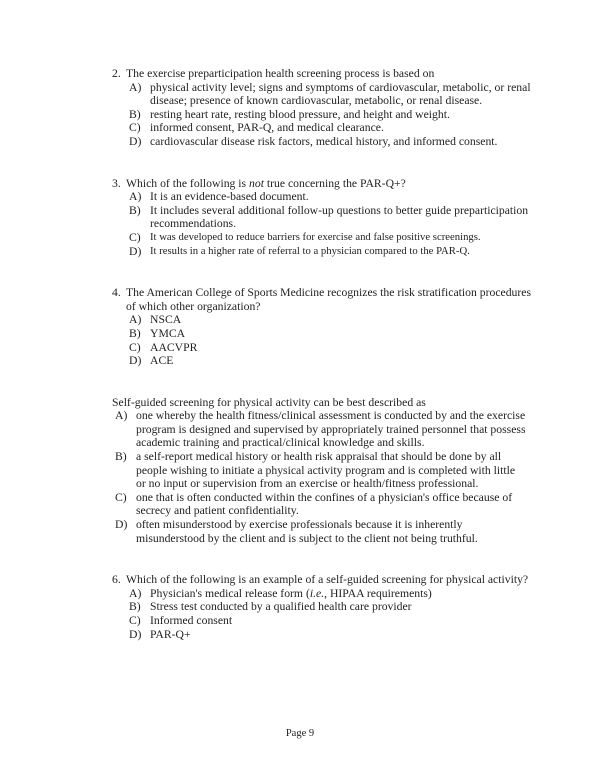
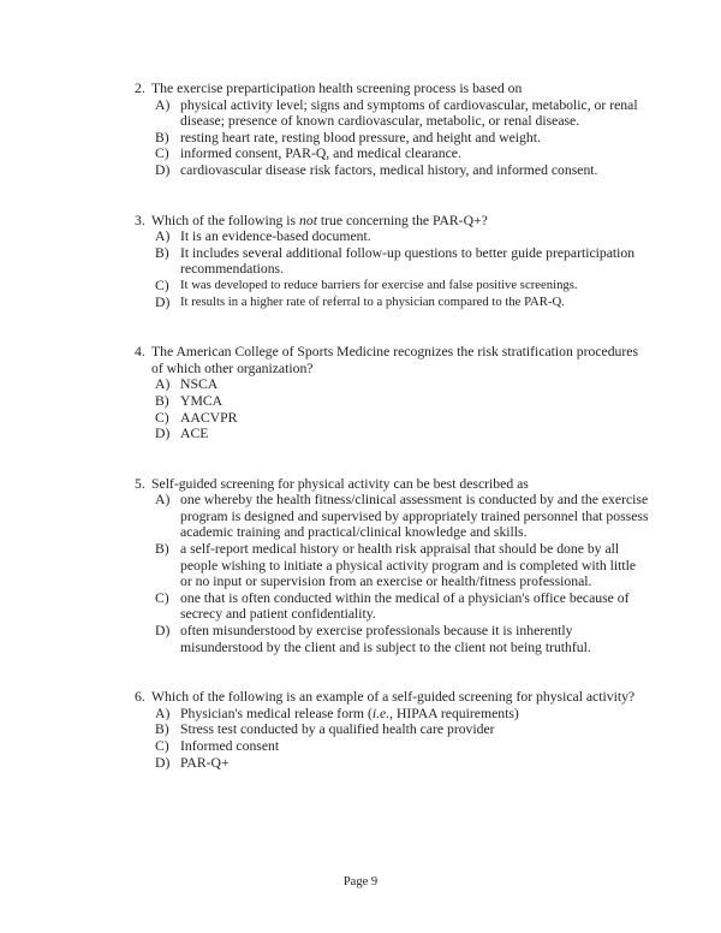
  2.
  The exercise preparticipation health screening process is based on
  A)
  physical activity level; signs and symptoms of cardiovascular, metabolic, or renal
  disease; presence of known cardiovascular, metabolic, or renal disease.
  B)
  resting heart rate, resting blood pressure, and height and weight.
  C)
  informed consent, PAR-Q, and medical clearance.
  D)
  cardiovascular disease risk factors, medical history, and informed consent.
  3.
  Which of the following is not true concerning the PAR-Q+?
  A)
  It is an evidence-based document.
  B)
  It includes several additional follow-up questions to better guide preparticipation
  recommendations.
  C)
  It was developed to reduce barriers for exercise and false positive screenings.
  D)
  It results in a higher rate of referral to a physician compared to the PAR-Q.
  4.
  The American College of Sports Medicine recognizes the risk stratification procedures
  of which other organization?
  A)
  NSCA
  B)
  YMCA
  C)
  AACVPR
  D)
  ACE
+ 5.
  Self-guided screening for physical activity can be best described as
  A)
  one whereby the health fitness/clinical assessment is conducted by and the exercise
  program is designed and supervised by appropriately trained personnel that possess
  academic training and practical/clinical knowledge and skills.
  B)
  a self-report medical history or health risk appraisal that should be done by all
  people wishing to initiate a physical activity program and is completed with little
  or no input or supervision from an exercise or health/fitness professional.
  C)
- one that is often conducted within the confines of a physician's office because of
+ one that is often conducted within the medical of a physician's office because of
  secrecy and patient confidentiality.
  D)
  often misunderstood by exercise professionals because it is inherently
  misunderstood by the client and is subject to the client not being truthful.
  6.
  Which of the following is an example of a self-guided screening for physical activity?
  A)
  Physician's medical release form (i.e., HIPAA requirements)
  B)
  Stress test conducted by a qualified health care provider
  C)
  Informed consent
  D)
  PAR-Q+
  Page 9
